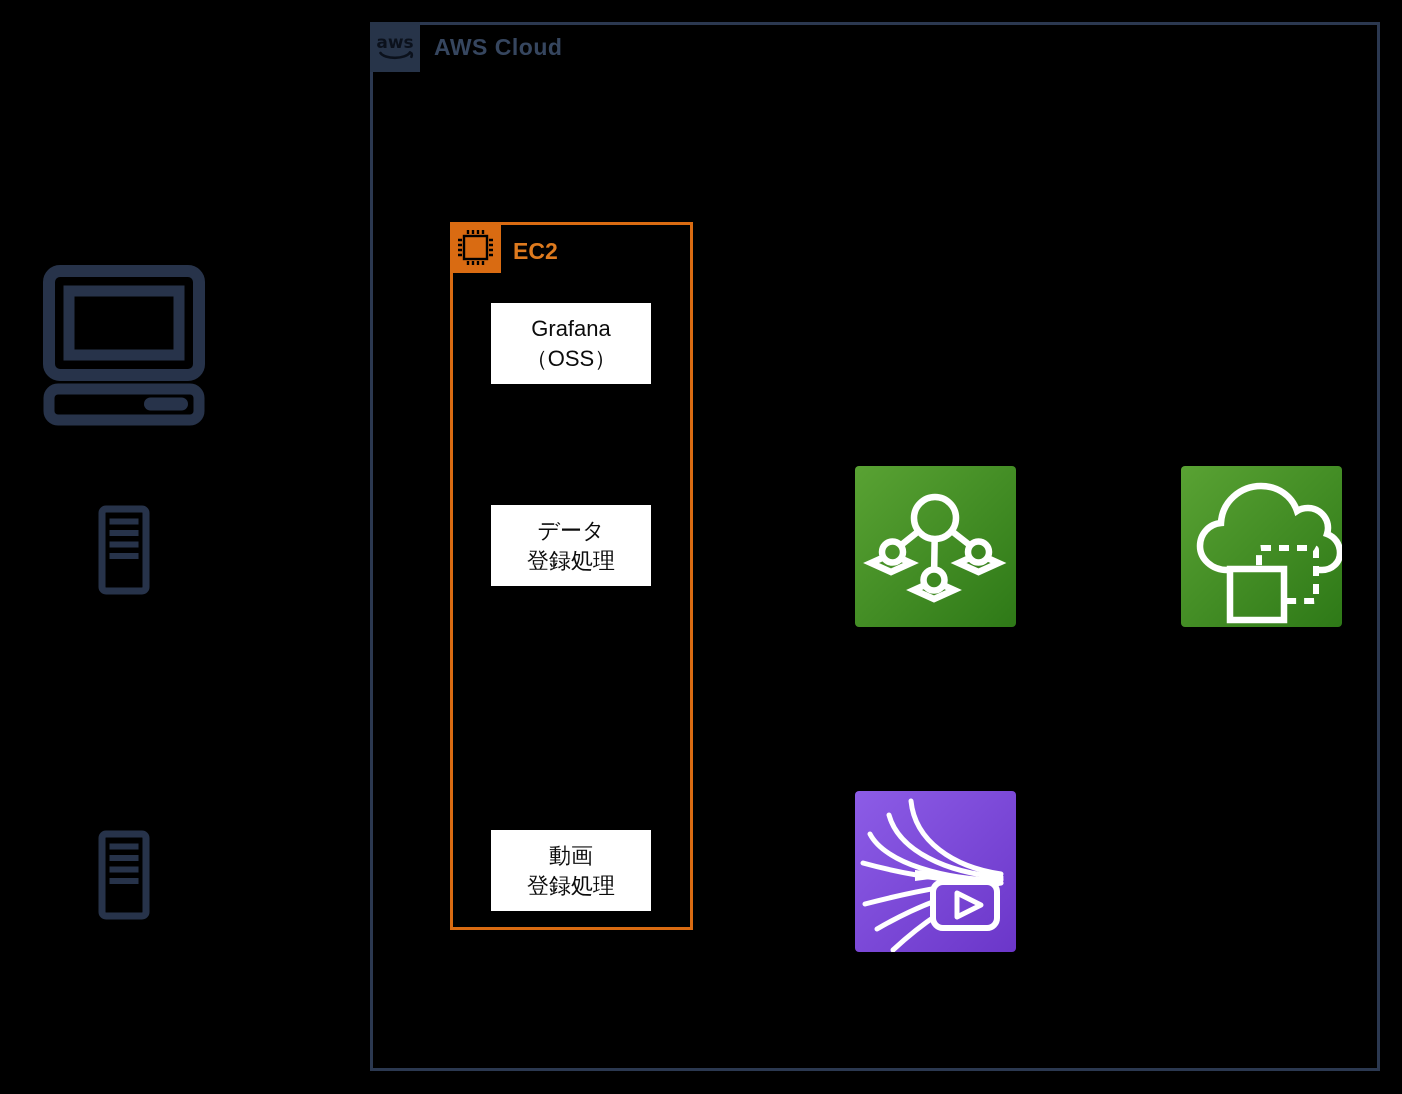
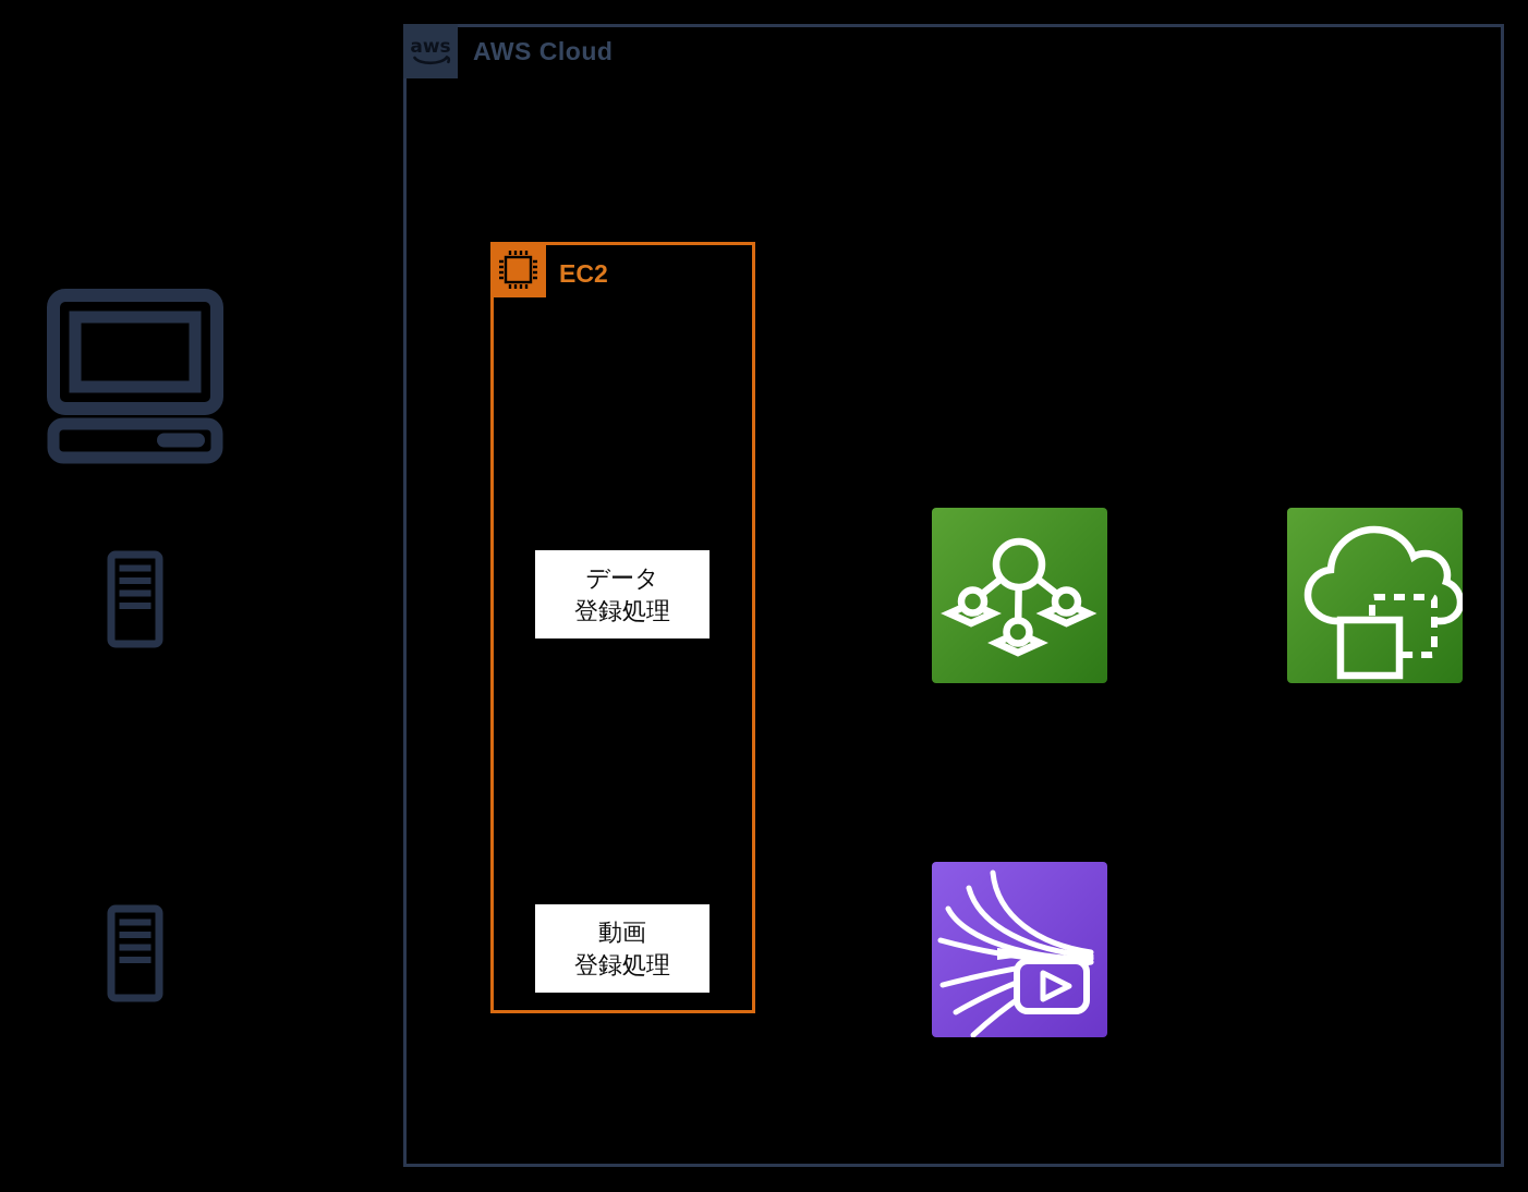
  aws
  AWS Cloud
  EC2
- Grafana
- （OSS）
  データ
  登録処理
  動画
  登録処理
